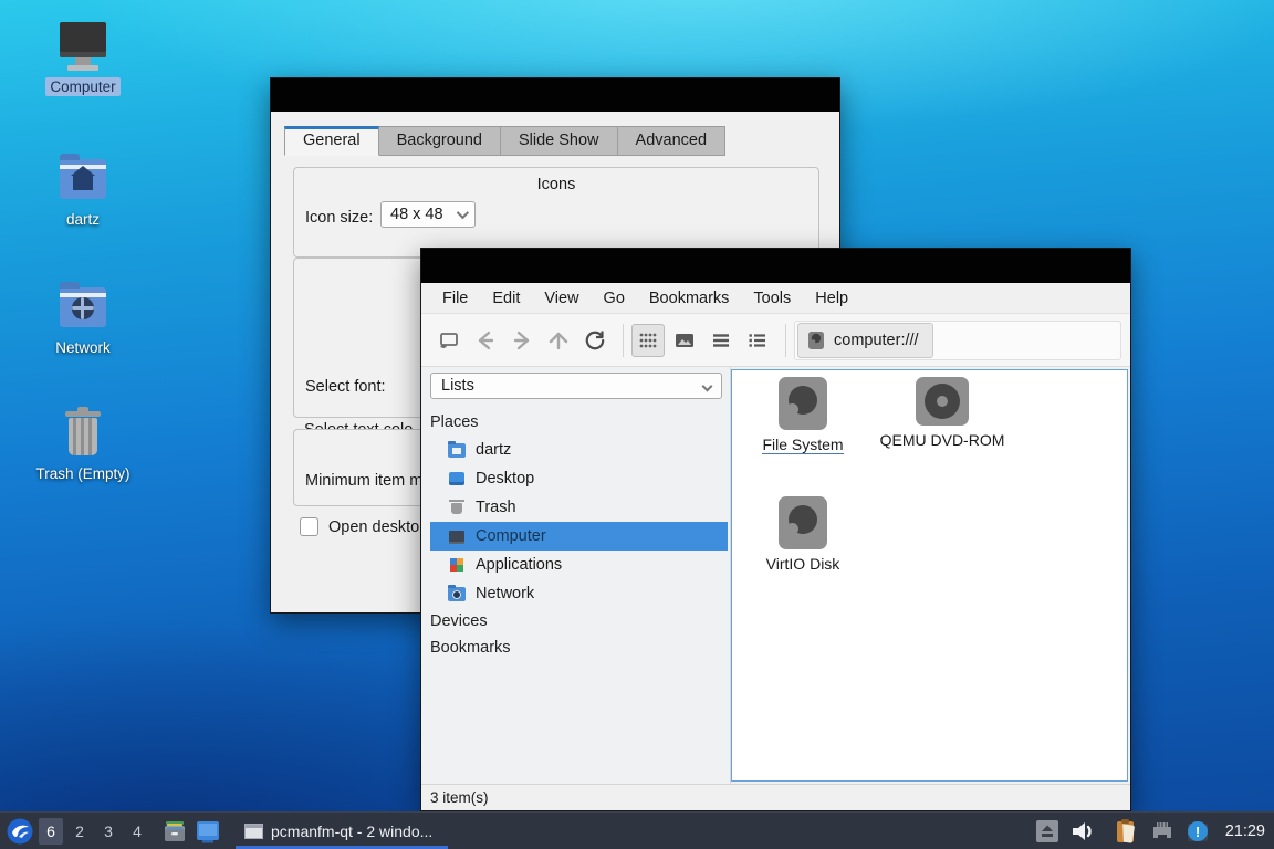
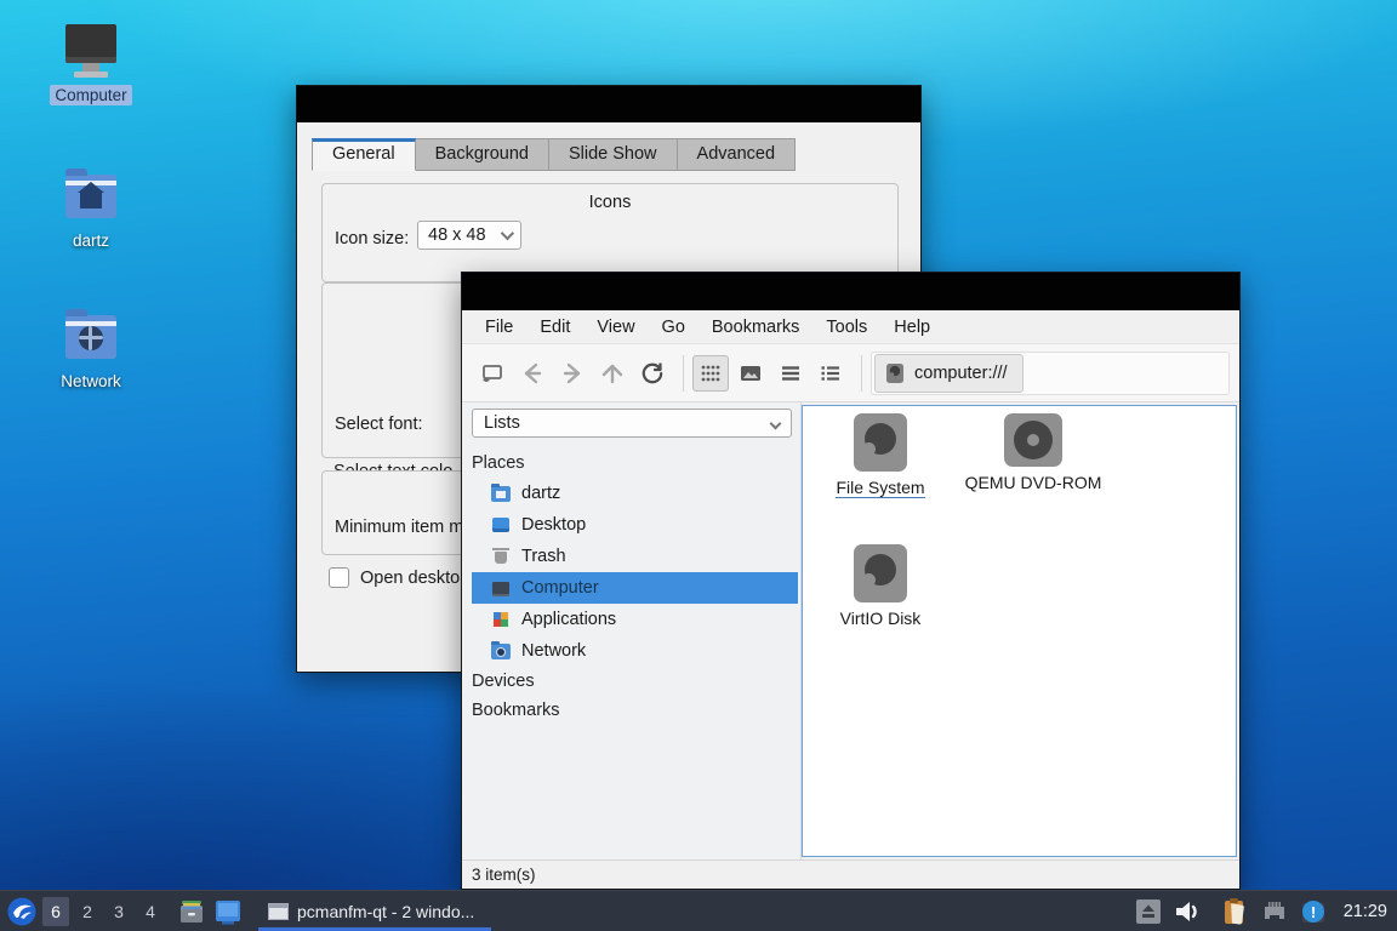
  Computer
  dartz
  Network
- Trash (Empty)
  General
  Background
  Slide Show
  Advanced
  Icons
  Icon size:
  48 x 48
  Select font:
  Minimum item m
  Open deskto
  File
  Edit
  View
  Go
  Bookmarks
  Tools
  Help
  computer:///
  Lists
  Places
  dartz
  Desktop
  Trash
  Computer
  Applications
  Network
  Devices
  Bookmarks
  File System
  QEMU DVD-ROM
  VirtIO Disk
  3 item(s)
  6
  2
  3
  4
  pcmanfm-qt - 2 windo...
  !
  21:29
